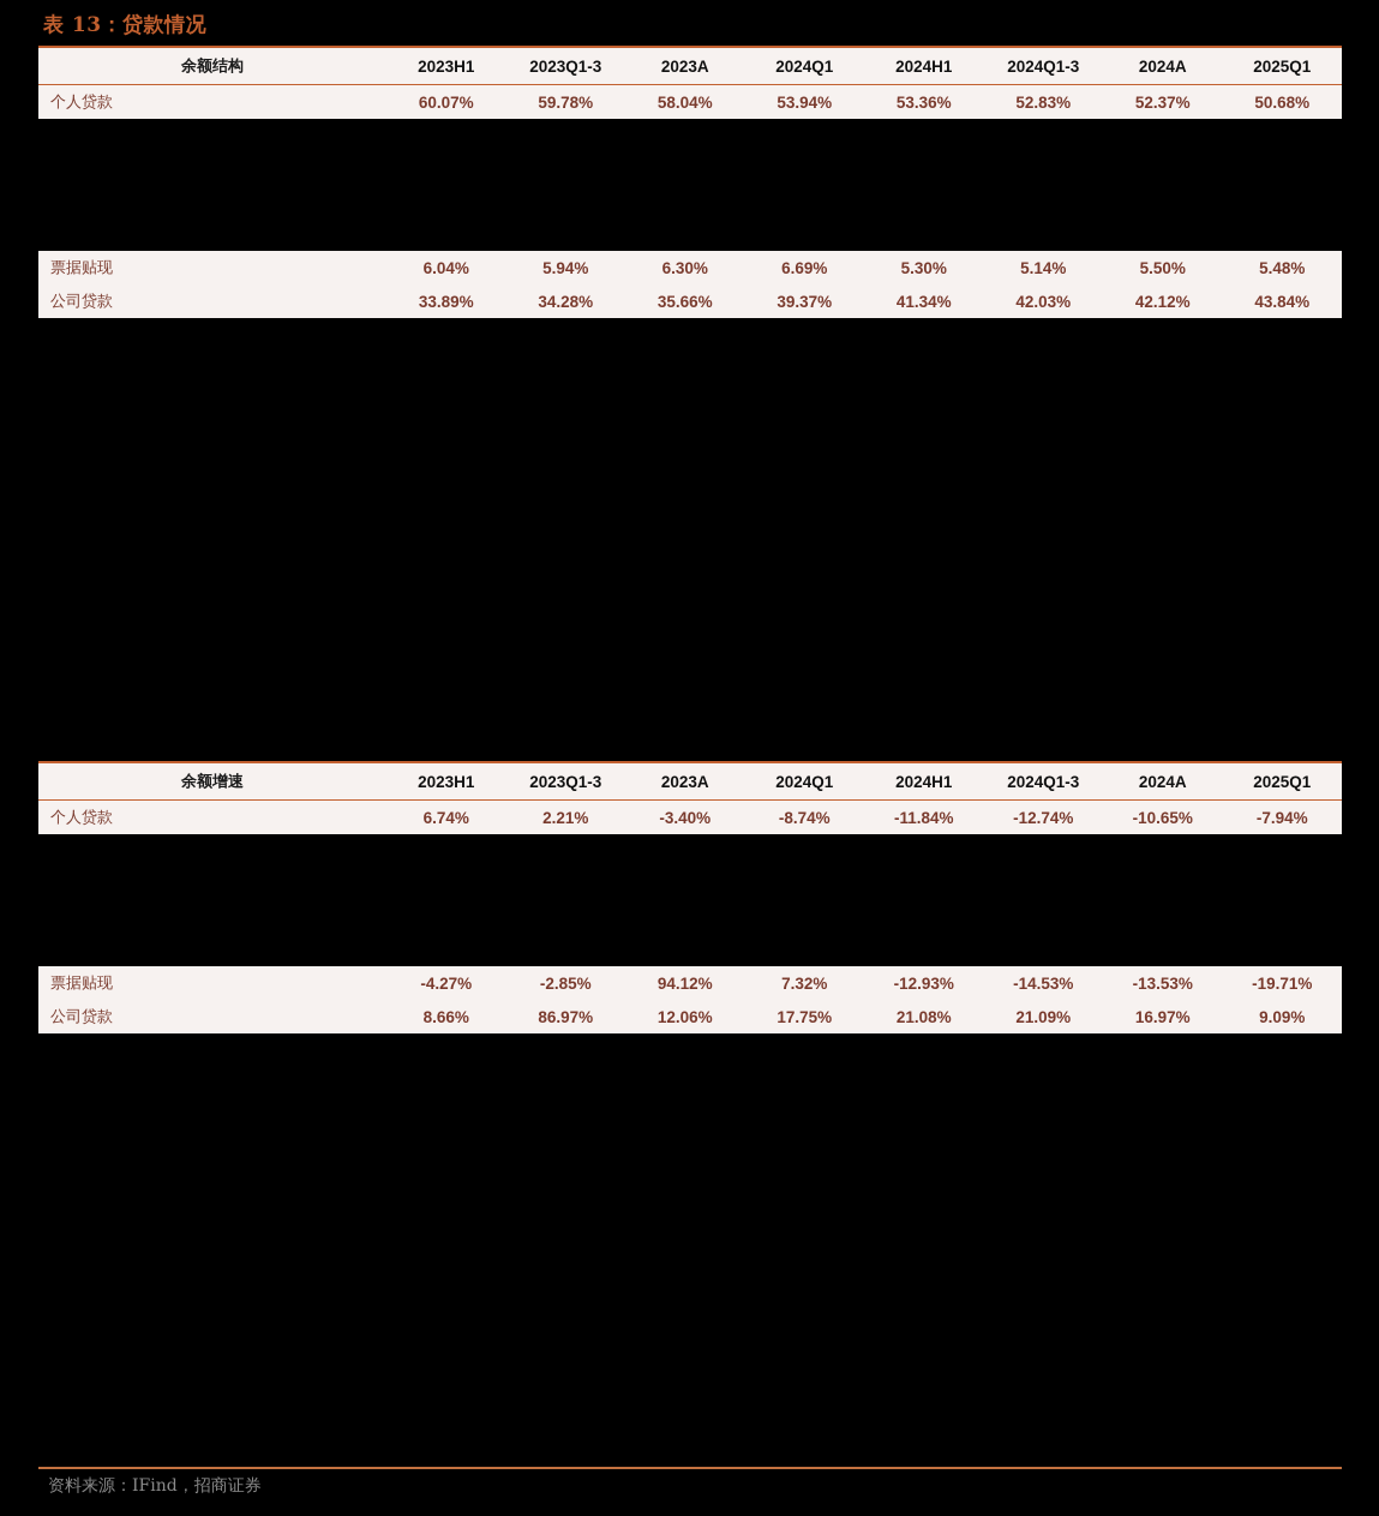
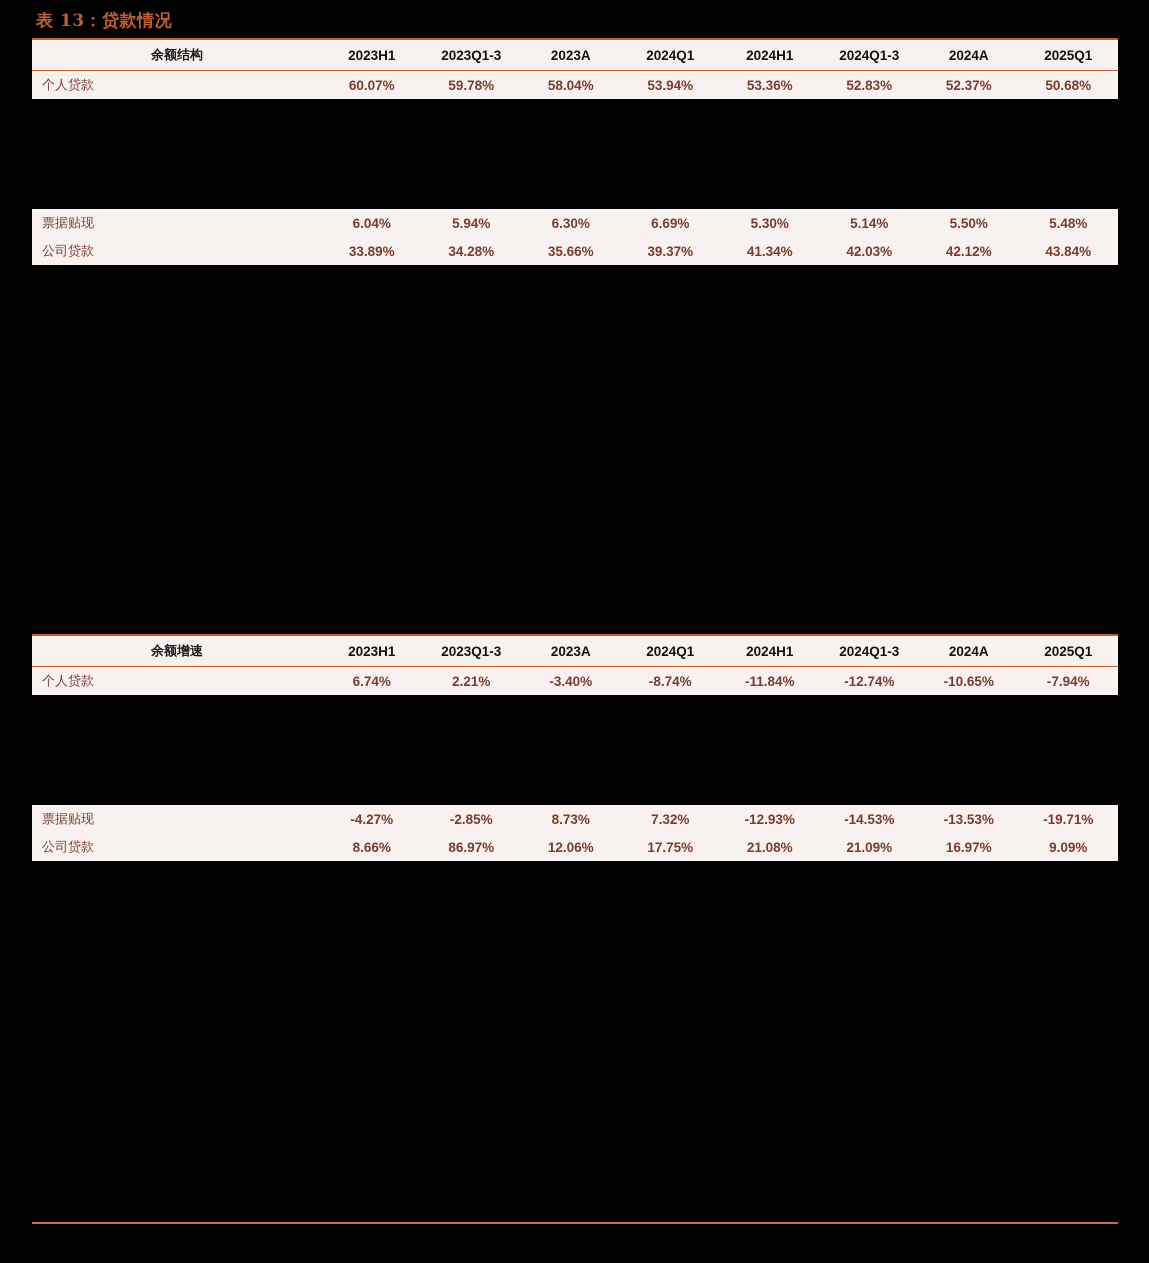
  表 13：贷款情况
  余额结构
  2023H1
  2023Q1-3
  2023A
  2024Q1
  2024H1
  2024Q1-3
  2024A
  2025Q1
  个人贷款
  60.07%
  59.78%
  58.04%
  53.94%
  53.36%
  52.83%
  52.37%
  50.68%
  票据贴现
  6.04%
  5.94%
  6.30%
  6.69%
  5.30%
  5.14%
  5.50%
  5.48%
  公司贷款
  33.89%
  34.28%
  35.66%
  39.37%
  41.34%
  42.03%
  42.12%
  43.84%
  余额增速
  2023H1
  2023Q1-3
  2023A
  2024Q1
  2024H1
  2024Q1-3
  2024A
  2025Q1
  个人贷款
  6.74%
  2.21%
  -3.40%
  -8.74%
  -11.84%
  -12.74%
  -10.65%
  -7.94%
  票据贴现
  -4.27%
  -2.85%
- 94.12%
+ 8.73%
  7.32%
  -12.93%
  -14.53%
  -13.53%
  -19.71%
  公司贷款
  8.66%
  86.97%
  12.06%
  17.75%
  21.08%
  21.09%
  16.97%
  9.09%
- 资料来源：IFind，招商证券
